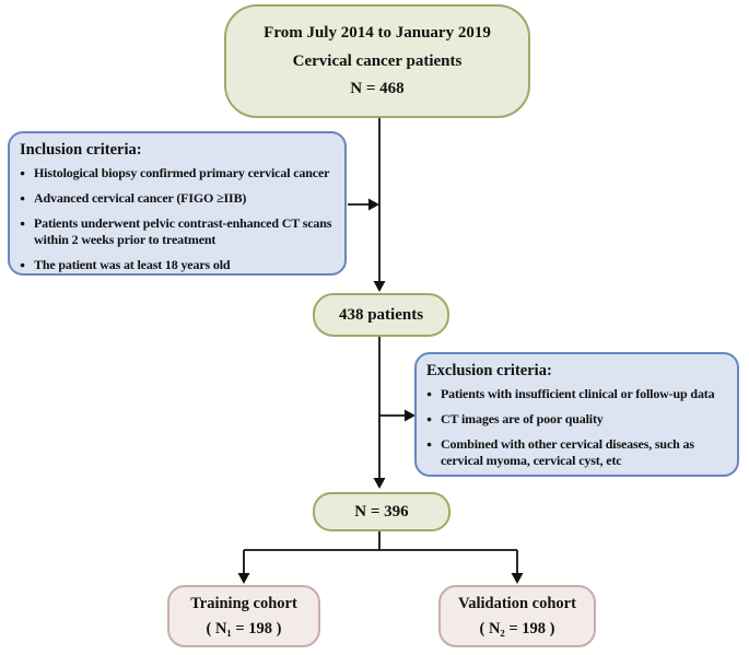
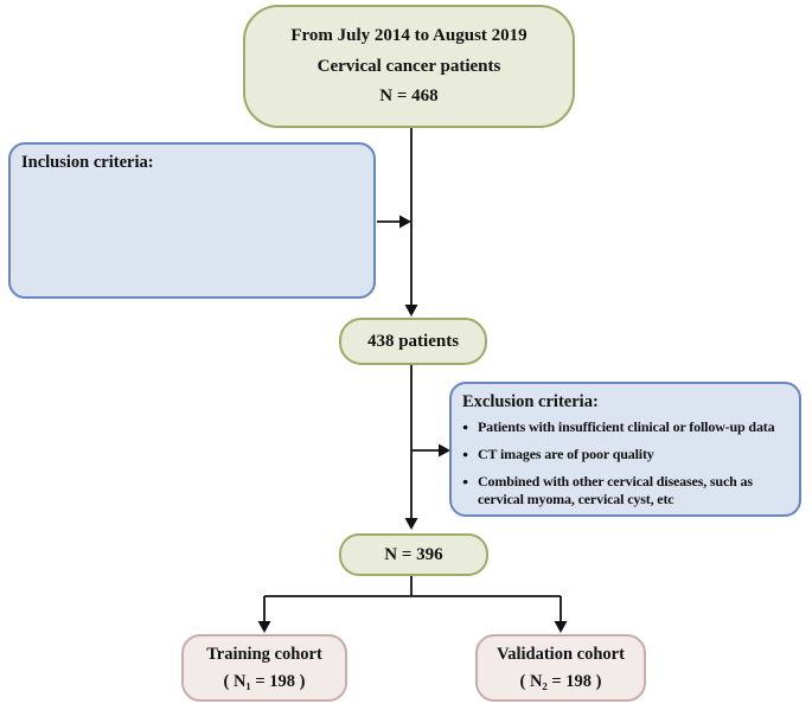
- From July 2014 to January 2019
+ From July 2014 to August 2019
  Cervical cancer patients
  N = 468
  Inclusion criteria:
- Histological biopsy confirmed primary cervical cancer
- Advanced cervical cancer (FIGO ≥IIB)
- Patients underwent pelvic contrast-enhanced CT scans within 2 weeks prior to treatment
- The patient was at least 18 years old
  438 patients
  Exclusion criteria:
  Patients with insufficient clinical or follow-up data
  CT images are of poor quality
  Combined with other cervical diseases, such as cervical myoma, cervical cyst, etc
  N = 396
  Training cohort
  ( N₁ = 198 )
  Validation cohort
  ( N₂ = 198 )
